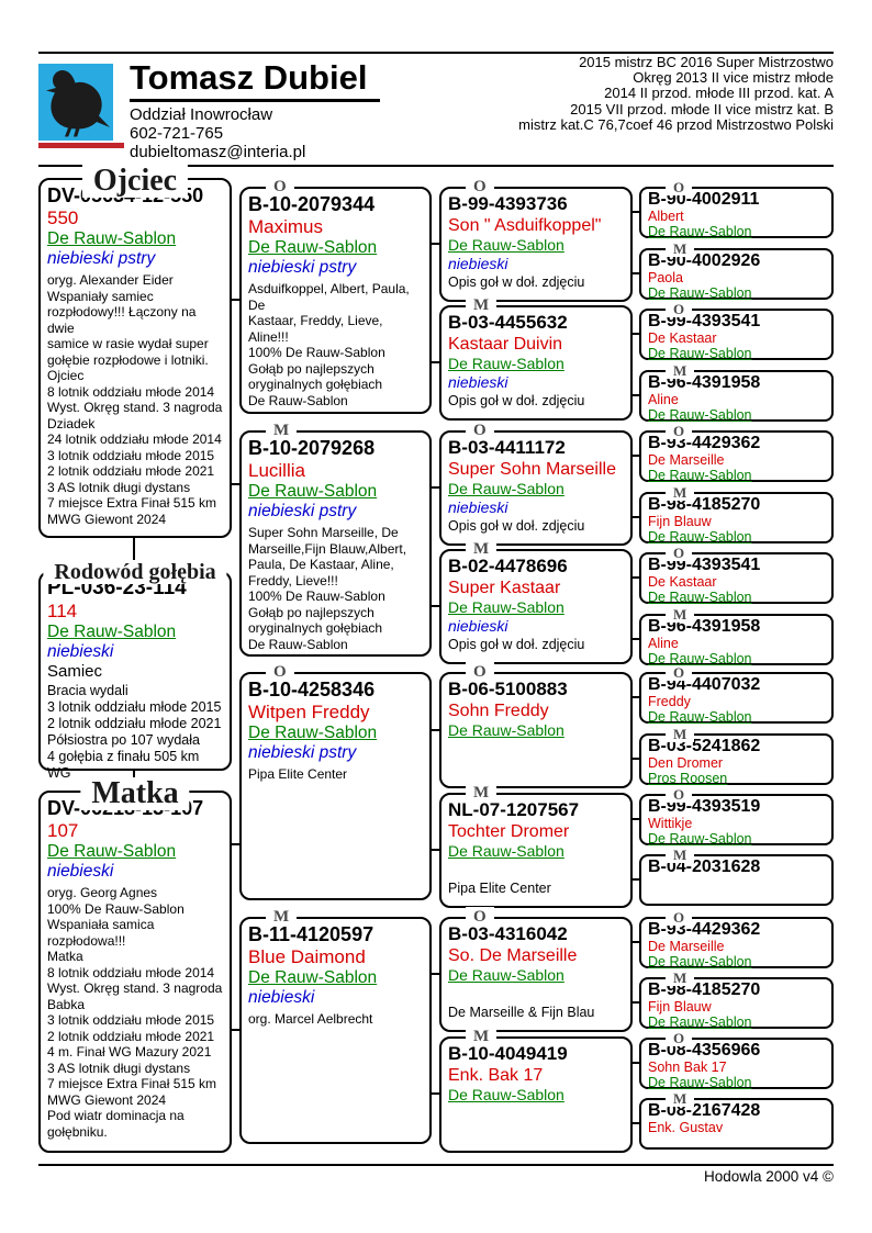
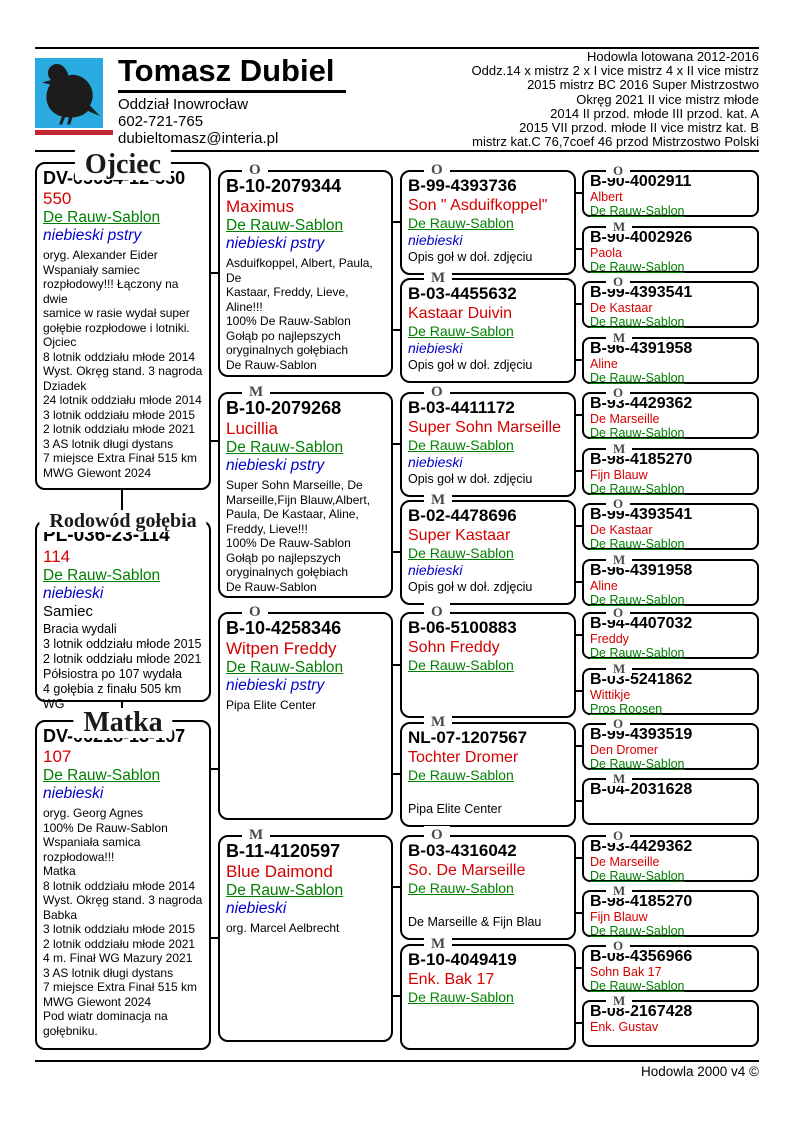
  Tomasz Dubiel
  Oddział Inowrocław
  602-721-765
  dubieltomasz@interia.pl
+ Hodowla lotowana 2012-2016
+ Oddz.14 x mistrz 2 x I vice mistrz 4 x II vice mistrz
  2015 mistrz BC 2016 Super Mistrzostwo
- Okręg 2013 II vice mistrz młode
+ Okręg 2021 II vice mistrz młode
  2014 II przod. młode III przod. kat. A
  2015 VII przod. młode II vice mistrz kat. B
  mistrz kat.C 76,7coef 46 przod Mistrzostwo Polski
  Ojciec
  550
  De Rauw-Sablon
  niebieski pstry
  oryg. Alexander Eider
  Wspaniały samiec
  rozpłodowy!!! Łączony na dwie
  samice w rasie wydał super
  gołębie rozpłodowe i lotniki.
  Ojciec
  8 lotnik oddziału młode 2014
  Wyst. Okręg stand. 3 nagroda
  Dziadek
  24 lotnik oddziału młode 2014
  3 lotnik oddziału młode 2015
  2 lotnik oddziału młode 2021
  3 AS lotnik długi dystans
  7 miejsce Extra Finał 515 km
  MWG Giewont 2024
  Rodowód gołębia
  PL-036-23-114
  114
  De Rauw-Sablon
  niebieski
  Samiec
  Bracia wydali
  3 lotnik oddziału młode 2015
  2 lotnik oddziału młode 2021
  Półsiostra po 107 wydała
  4 gołębia z finału 505 km WG
  Matka
  107
  De Rauw-Sablon
  niebieski
  oryg. Georg Agnes
  100% De Rauw-Sablon
  Wspaniała samica
  rozpłodowa!!!
  Matka
  8 lotnik oddziału młode 2014
  Wyst. Okręg stand. 3 nagroda
  Babka
  3 lotnik oddziału młode 2015
  2 lotnik oddziału młode 2021
  4 m. Finał WG Mazury 2021
  3 AS lotnik długi dystans
  7 miejsce Extra Finał 515 km
  MWG Giewont 2024
  Pod wiatr dominacja na
  gołębniku.
  O
  B-10-2079344
  Maximus
  De Rauw-Sablon
  niebieski pstry
  Asduifkoppel, Albert, Paula, De
  Kastaar, Freddy, Lieve, Aline!!!
  100% De Rauw-Sablon
  Gołąb po najlepszych
  oryginalnych gołębiach
  De Rauw-Sablon
  M
  B-10-2079268
  Lucillia
  De Rauw-Sablon
  niebieski pstry
  Super Sohn Marseille, De
  Marseille,Fijn Blauw,Albert,
  Paula, De Kastaar, Aline,
  Freddy, Lieve!!!
  100% De Rauw-Sablon
  Gołąb po najlepszych
  oryginalnych gołębiach
  De Rauw-Sablon
  O
  B-10-4258346
  Witpen Freddy
  De Rauw-Sablon
  niebieski pstry
  Pipa Elite Center
  M
  B-11-4120597
  Blue Daimond
  De Rauw-Sablon
  niebieski
  org. Marcel Aelbrecht
  O
  B-99-4393736
  Son " Asduifkoppel"
  De Rauw-Sablon
  niebieski
  Opis goł w doł. zdjęciu
  M
  B-03-4455632
  Kastaar Duivin
  De Rauw-Sablon
  niebieski
  Opis goł w doł. zdjęciu
  O
  B-03-4411172
  Super Sohn Marseille
  De Rauw-Sablon
  niebieski
  Opis goł w doł. zdjęciu
  M
  B-02-4478696
  Super Kastaar
  De Rauw-Sablon
  niebieski
  Opis goł w doł. zdjęciu
  O
  B-06-5100883
  Sohn Freddy
  De Rauw-Sablon
  M
  NL-07-1207567
  Tochter Dromer
  De Rauw-Sablon
  Pipa Elite Center
  O
  B-03-4316042
  So. De Marseille
  De Rauw-Sablon
  De Marseille & Fijn Blau
  M
  B-10-4049419
  Enk. Bak 17
  De Rauw-Sablon
  O
  B-90-4002911
  Albert
  De Rauw-Sablon
  M
  B-90-4002926
  Paola
  De Rauw-Sablon
  O
  B-99-4393541
  De Kastaar
  De Rauw-Sablon
  M
  B-96-4391958
  Aline
  De Rauw-Sablon
  O
  B-93-4429362
  De Marseille
  De Rauw-Sablon
  M
  B-98-4185270
  Fijn Blauw
  De Rauw-Sablon
  O
  B-99-4393541
  De Kastaar
  De Rauw-Sablon
  M
  B-96-4391958
  Aline
  De Rauw-Sablon
  O
  B-94-4407032
  Freddy
  De Rauw-Sablon
  M
  B-03-5241862
- Den Dromer
+ Wittikje
  Pros Roosen
  O
  B-99-4393519
- Wittikje
+ Den Dromer
  De Rauw-Sablon
  M
  B-04-2031628
  O
  B-93-4429362
  De Marseille
  De Rauw-Sablon
  M
  B-98-4185270
  Fijn Blauw
  De Rauw-Sablon
  O
  B-08-4356966
  Sohn Bak 17
  De Rauw-Sablon
  M
  B-08-2167428
  Enk. Gustav
  Hodowla 2000 v4 ©
